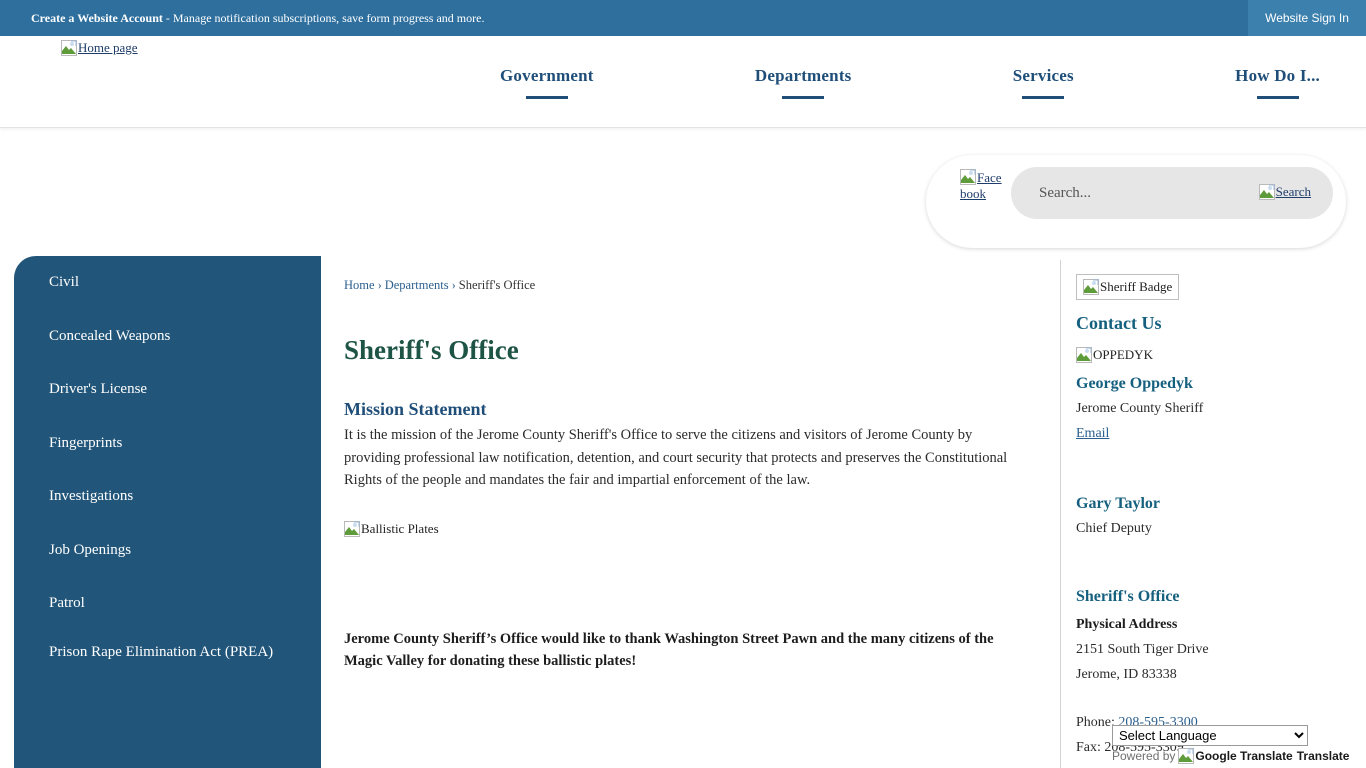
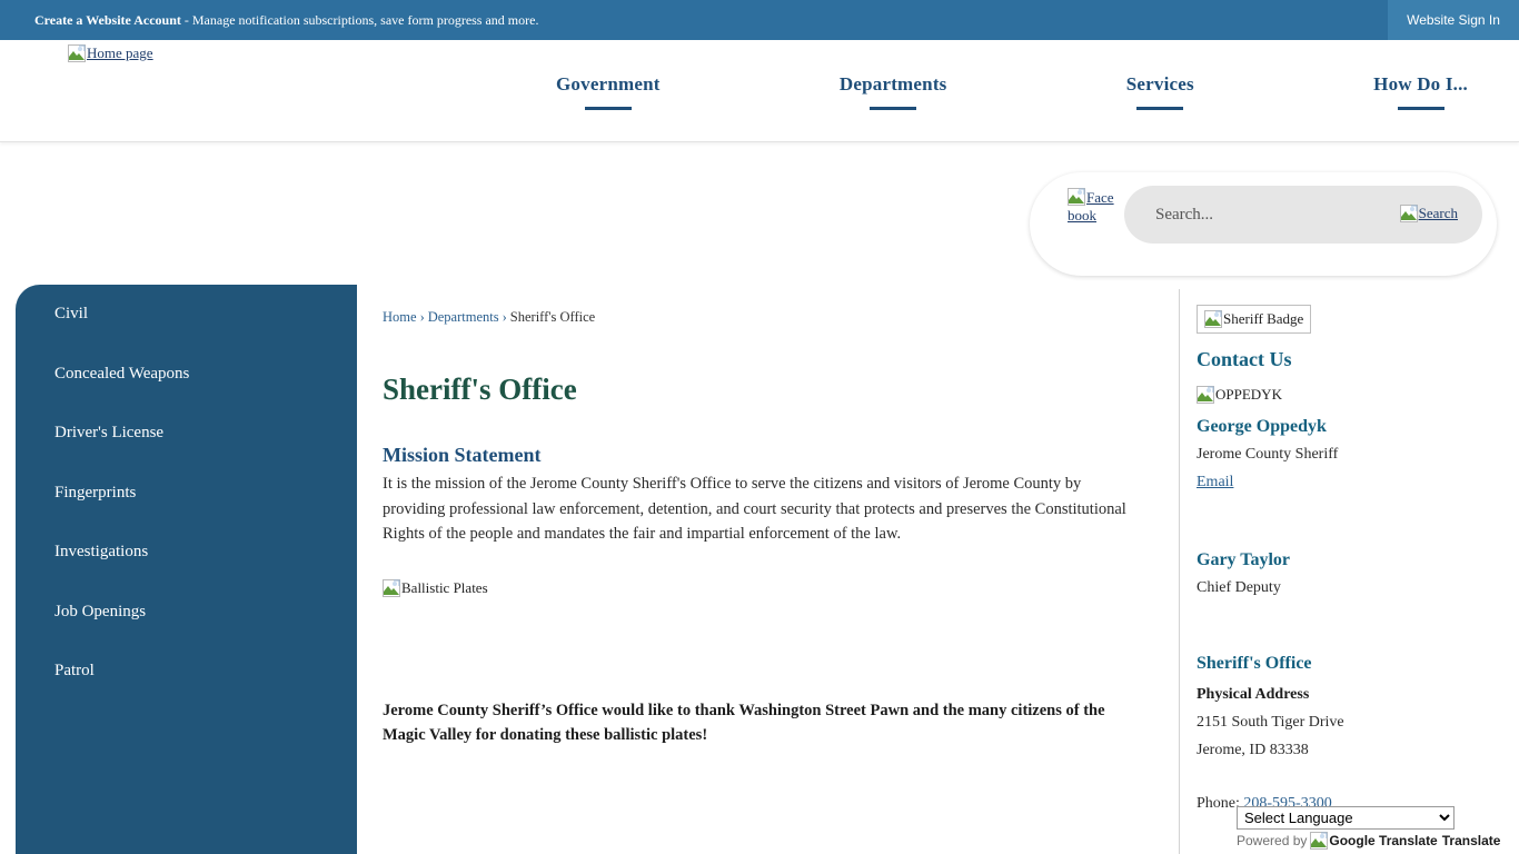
  Create a Website Account - Manage notification subscriptions, save form progress and more.
  Website Sign In
  Home page
  Government
  Departments
  Services
  How Do I...
  Facebook
  Search...
  Search
  Civil
  Concealed Weapons
  Driver's License
  Fingerprints
  Investigations
  Job Openings
  Patrol
- Prison Rape Elimination Act (PREA)
  Home › Departments › Sheriff's Office
  Sheriff's Office
  Mission Statement
- It is the mission of the Jerome County Sheriff's Office to serve the citizens and visitors of Jerome County by providing professional law notification, detention, and court security that protects and preserves the Constitutional Rights of the people and mandates the fair and impartial enforcement of the law.
+ It is the mission of the Jerome County Sheriff's Office to serve the citizens and visitors of Jerome County by providing professional law enforcement, detention, and court security that protects and preserves the Constitutional Rights of the people and mandates the fair and impartial enforcement of the law.
  Ballistic Plates
  Jerome County Sheriff’s Office would like to thank Washington Street Pawn and the many citizens of the Magic Valley for donating these ballistic plates!
  Sheriff Badge
  Contact Us
  OPPEDYK
  George Oppedyk
  Jerome County Sheriff
  Email
  Gary Taylor
  Chief Deputy
  Sheriff's Office
  Physical Address
  2151 South Tiger Drive
  Jerome, ID 83338
  Phone: 208-595-3300
- Fax: 208-595-3309
  Select Language
  Powered by
  Google Translate
  Translate
